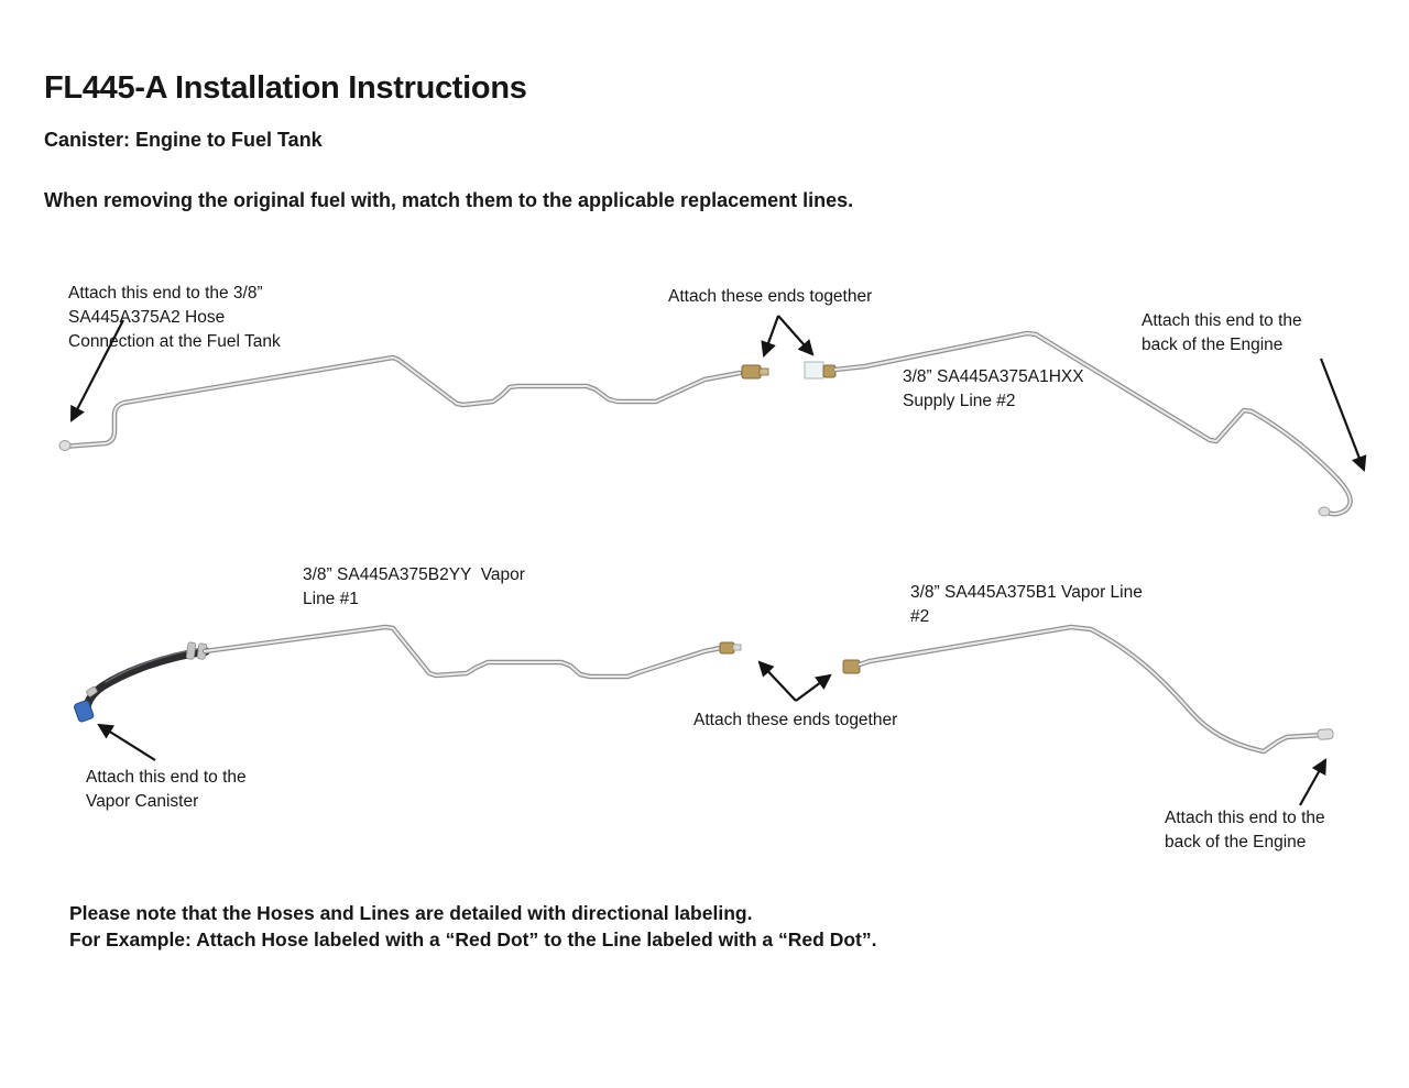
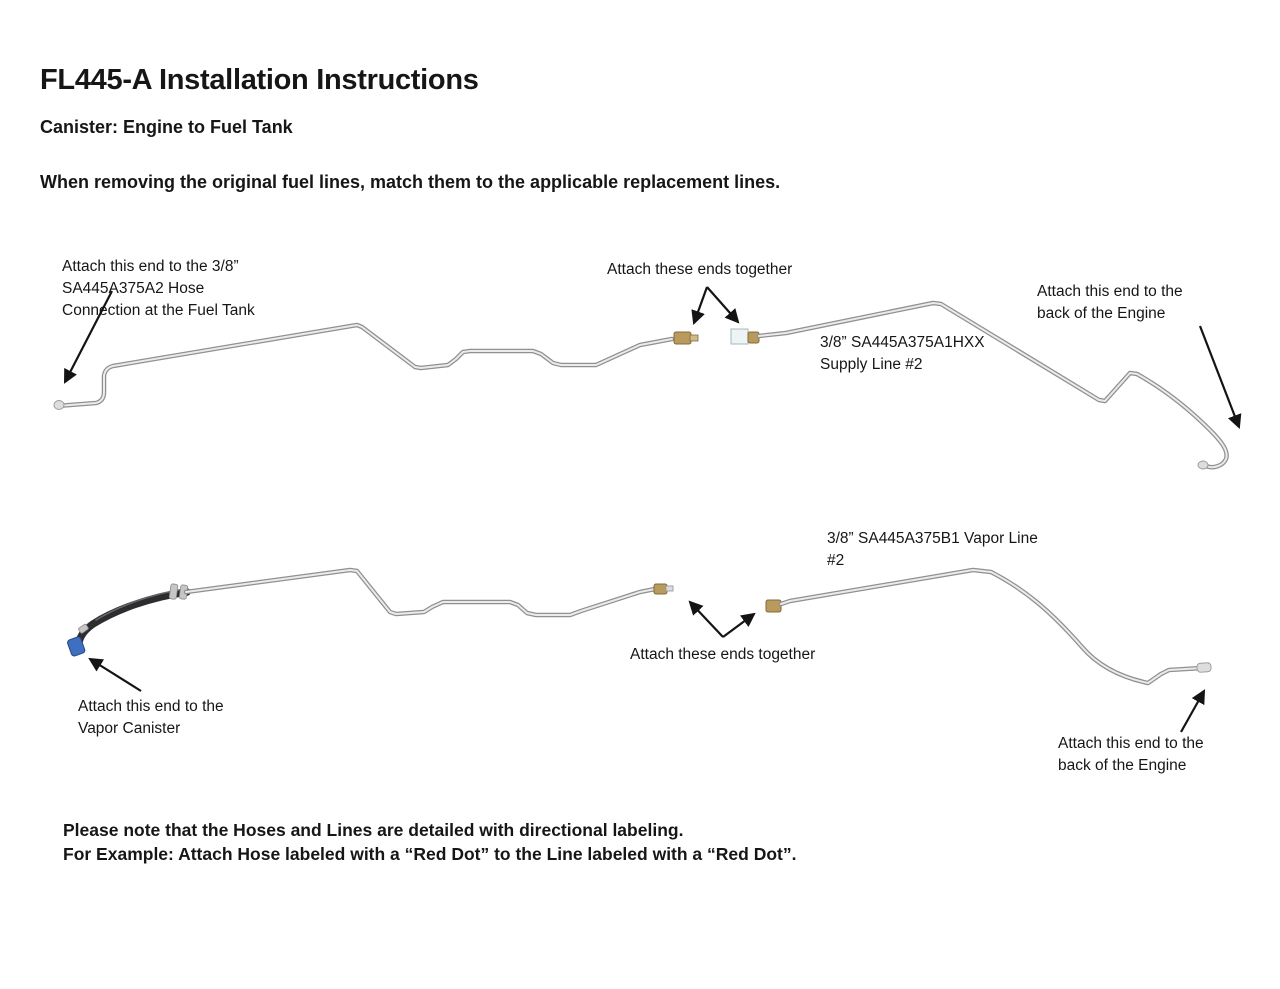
  FL445-A Installation Instructions
  Canister: Engine to Fuel Tank
- When removing the original fuel with, match them to the applicable replacement lines.
+ When removing the original fuel lines, match them to the applicable replacement lines.
  Attach this end to the 3/8”
  SA445A375A2 Hose
  Connection at the Fuel Tank
  Attach these ends together
  Attach this end to the
  back of the Engine
  3/8” SA445A375A1HXX
  Supply Line #2
- 3/8” SA445A375B2YY Vapor
- Line #1
  3/8” SA445A375B1 Vapor Line
  #2
  Attach these ends together
  Attach this end to the
  Vapor Canister
  Attach this end to the
  back of the Engine
  Please note that the Hoses and Lines are detailed with directional labeling.
  For Example: Attach Hose labeled with a “Red Dot” to the Line labeled with a “Red Dot”.
